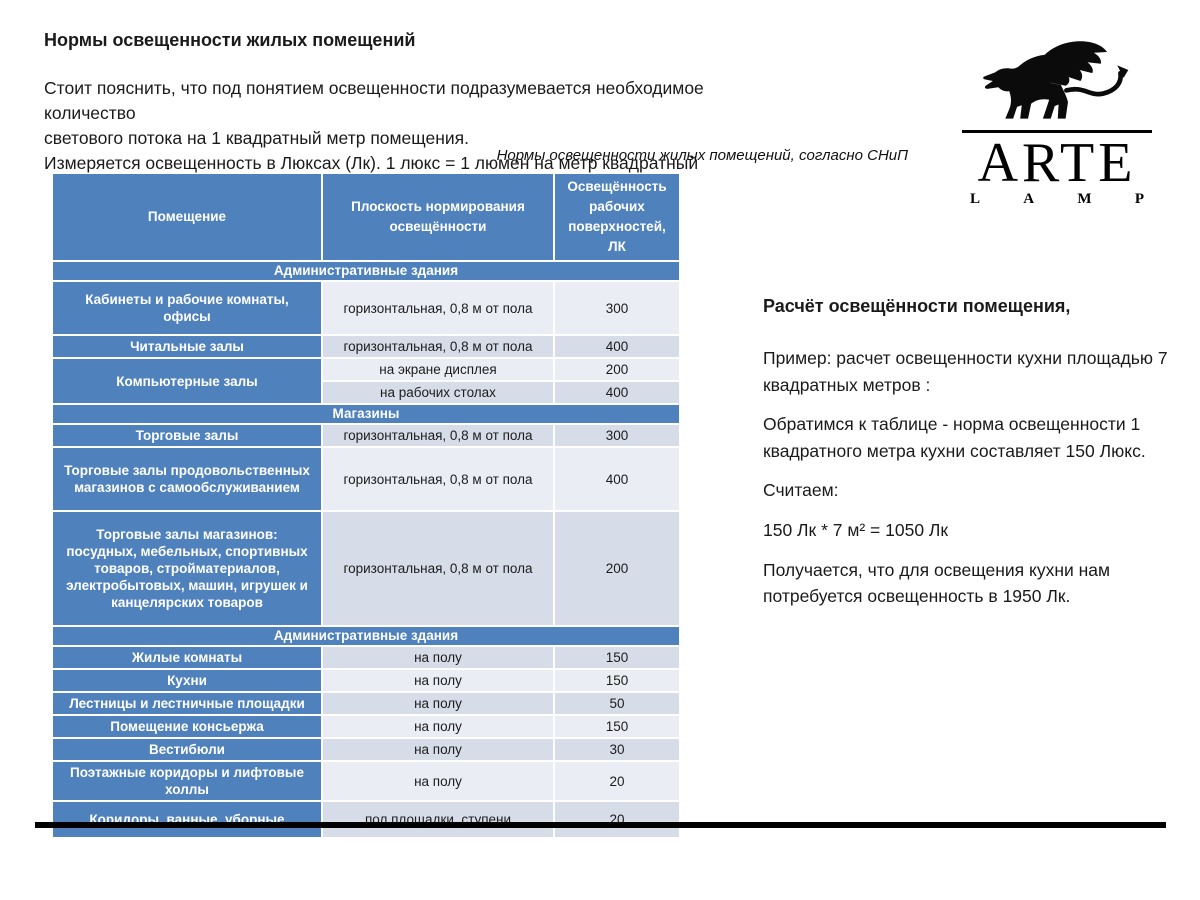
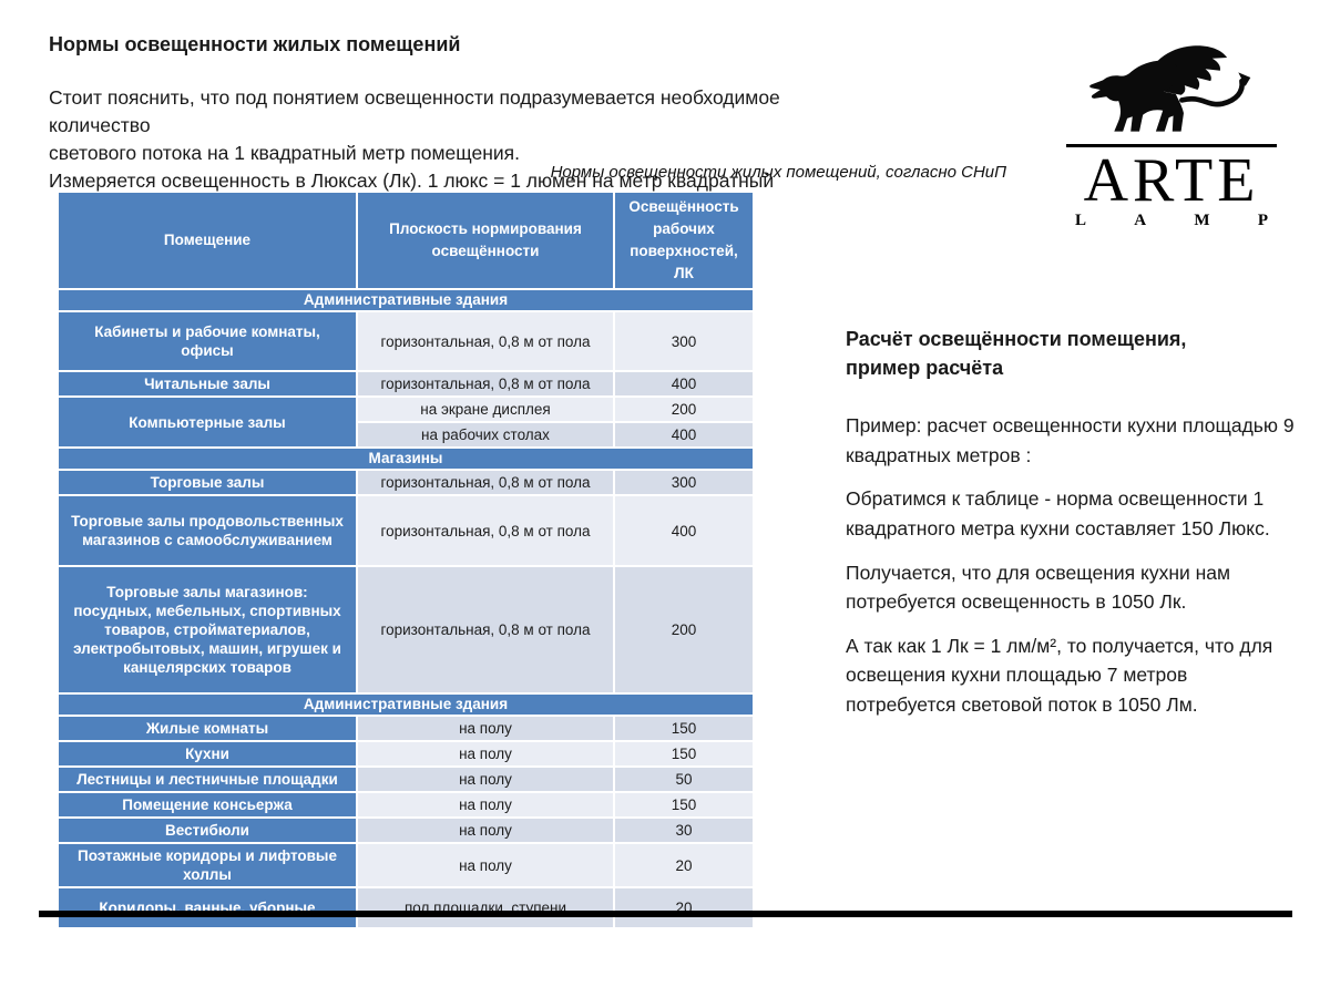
  Нормы освещенности жилых помещений
  Стоит пояснить, что под понятием освещенности подразумевается необходимое количество
  светового потока на 1 квадратный метр помещения.
  Измеряется освещенность в Люксах (Лк). 1 люкс = 1 люмен на метр квадратный
  Нормы освещенности жилых помещений, согласно СНиП
  Помещение	Плоскость нормирования освещённости	Освещённость рабочих поверхностей, ЛК
  Административные здания
  Кабинеты и рабочие комнаты, офисы	горизонтальная, 0,8 м от пола	300
  Читальные залы	горизонтальная, 0,8 м от пола	400
  Компьютерные залы	на экране дисплея	200
  на рабочих столах	400
  Магазины
  Торговые залы	горизонтальная, 0,8 м от пола	300
  Торговые залы продовольственных магазинов с самообслуживанием	горизонтальная, 0,8 м от пола	400
  Торговые залы магазинов: посудных, мебельных, спортивных товаров, стройматериалов, электробытовых, машин, игрушек и канцелярских товаров	горизонтальная, 0,8 м от пола	200
  Административные здания
  Жилые комнаты	на полу	150
  Кухни	на полу	150
  Лестницы и лестничные площадки	на полу	50
  Помещение консьержа	на полу	150
  Вестибюли	на полу	30
  Поэтажные коридоры и лифтовые холлы	на полу	20
  Коридоры, ванные, уборные	пол площадки, ступени	20
  Расчёт освещённости помещения,
+ пример расчёта
- Пример: расчет освещенности кухни площадью 7 квадратных метров :
+ Пример: расчет освещенности кухни площадью 9 квадратных метров :
  Обратимся к таблице - норма освещенности 1 квадратного метра кухни составляет 150 Люкс.
- Считаем:
- 150 Лк * 7 м² = 1050 Лк
- Получается, что для освещения кухни нам потребуется освещенность в 1950 Лк.
+ Получается, что для освещения кухни нам потребуется освещенность в 1050 Лк.
+ А так как 1 Лк = 1 лм/м², то получается, что для освещения кухни площадью 7 метров потребуется световой поток в 1050 Лм.
  ARTE
  L
  A
  M
  P
